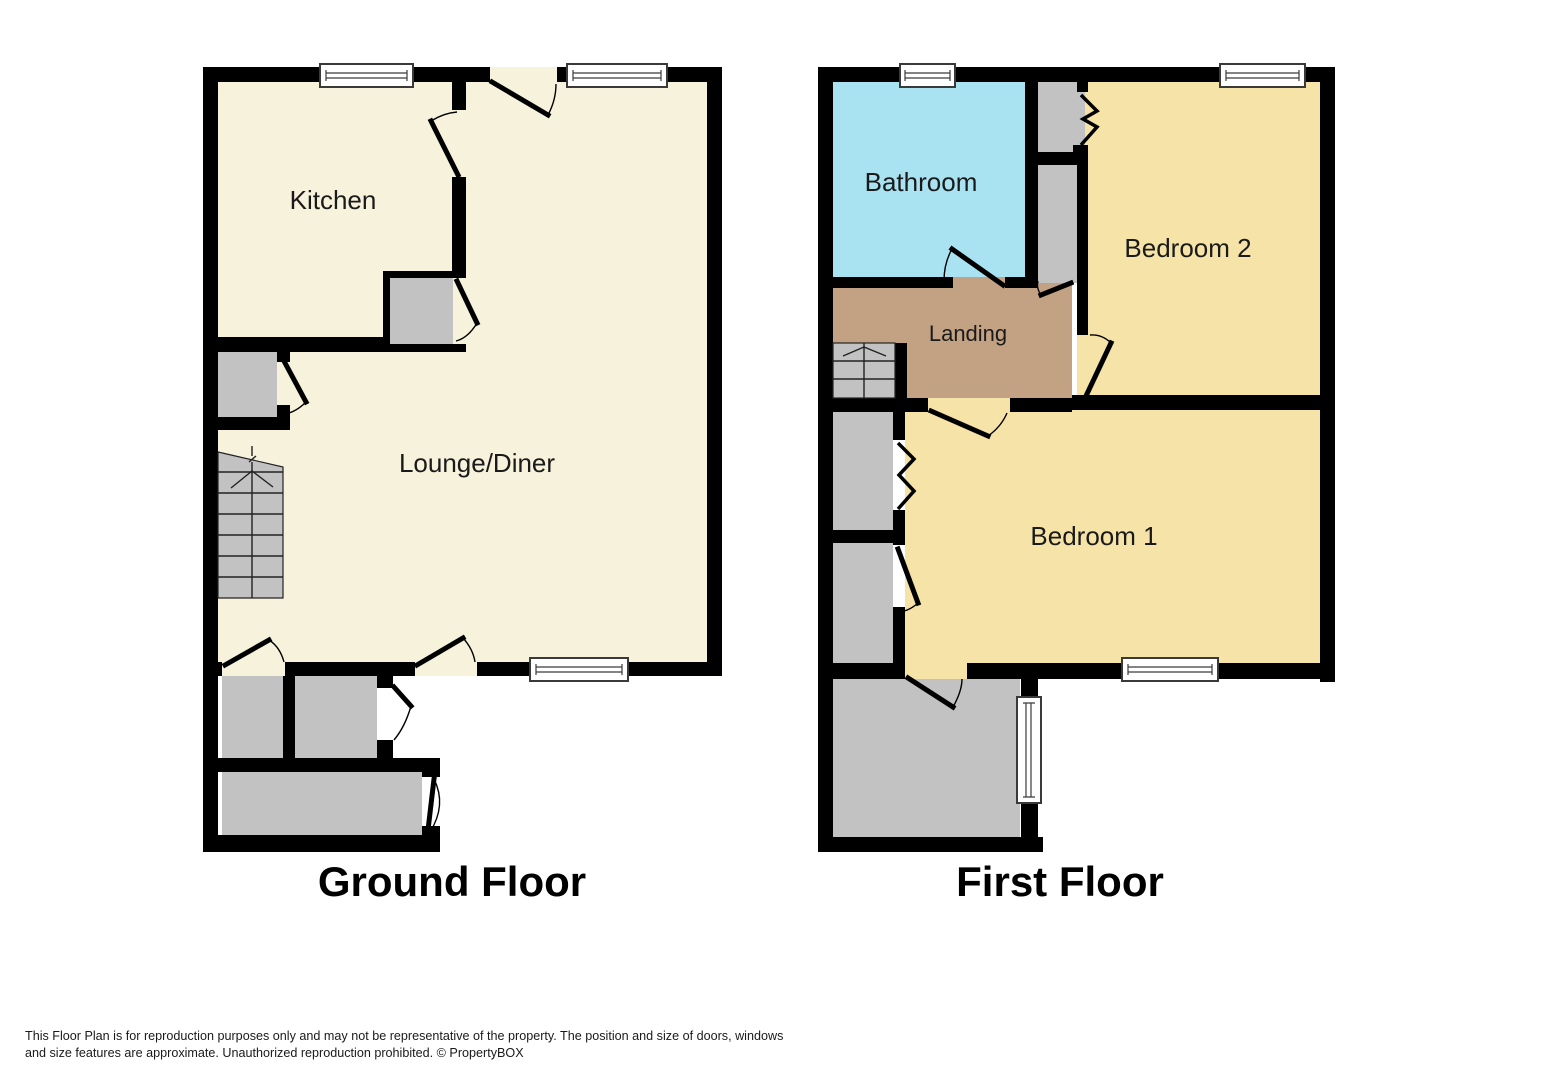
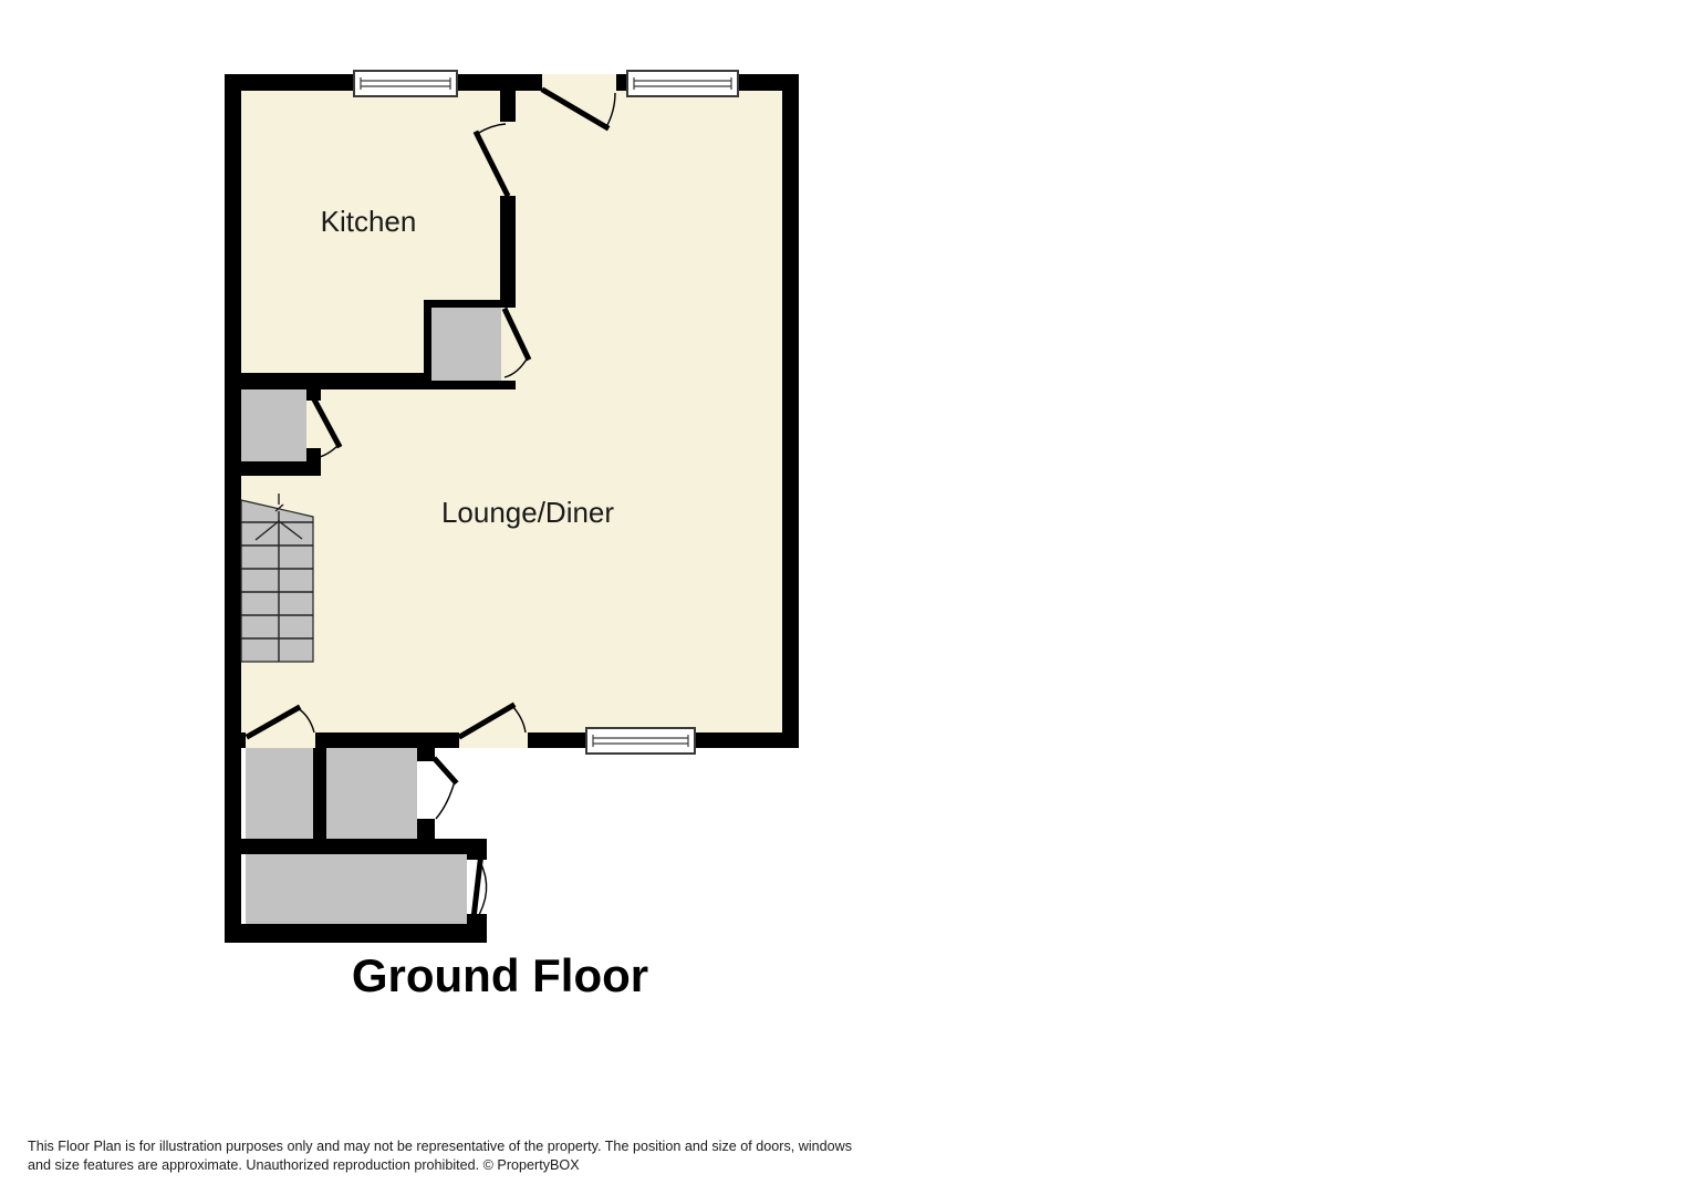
  Kitchen
  Lounge/Diner
  Ground Floor
- Bathroom
- Bedroom 2
- Landing
- Bedroom 1
- First Floor
- This Floor Plan is for reproduction purposes only and may not be representative of the property. The position and size of doors, windows
+ This Floor Plan is for illustration purposes only and may not be representative of the property. The position and size of doors, windows
  and size features are approximate. Unauthorized reproduction prohibited. © PropertyBOX
